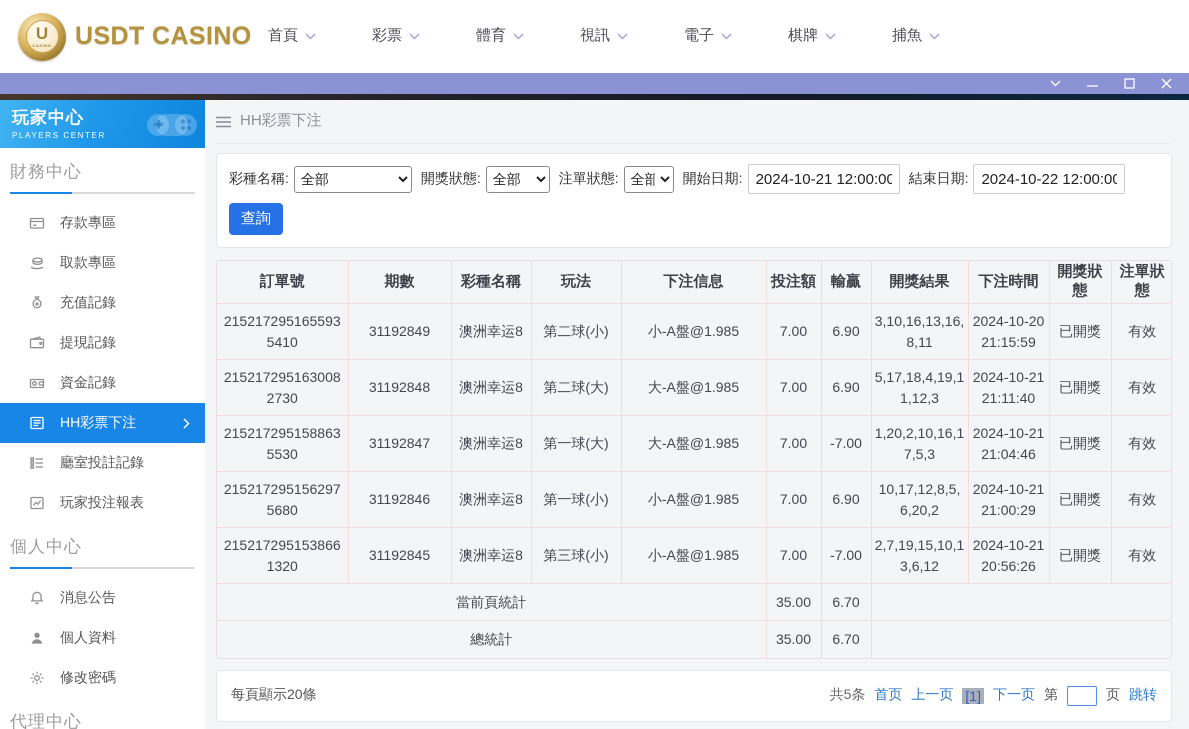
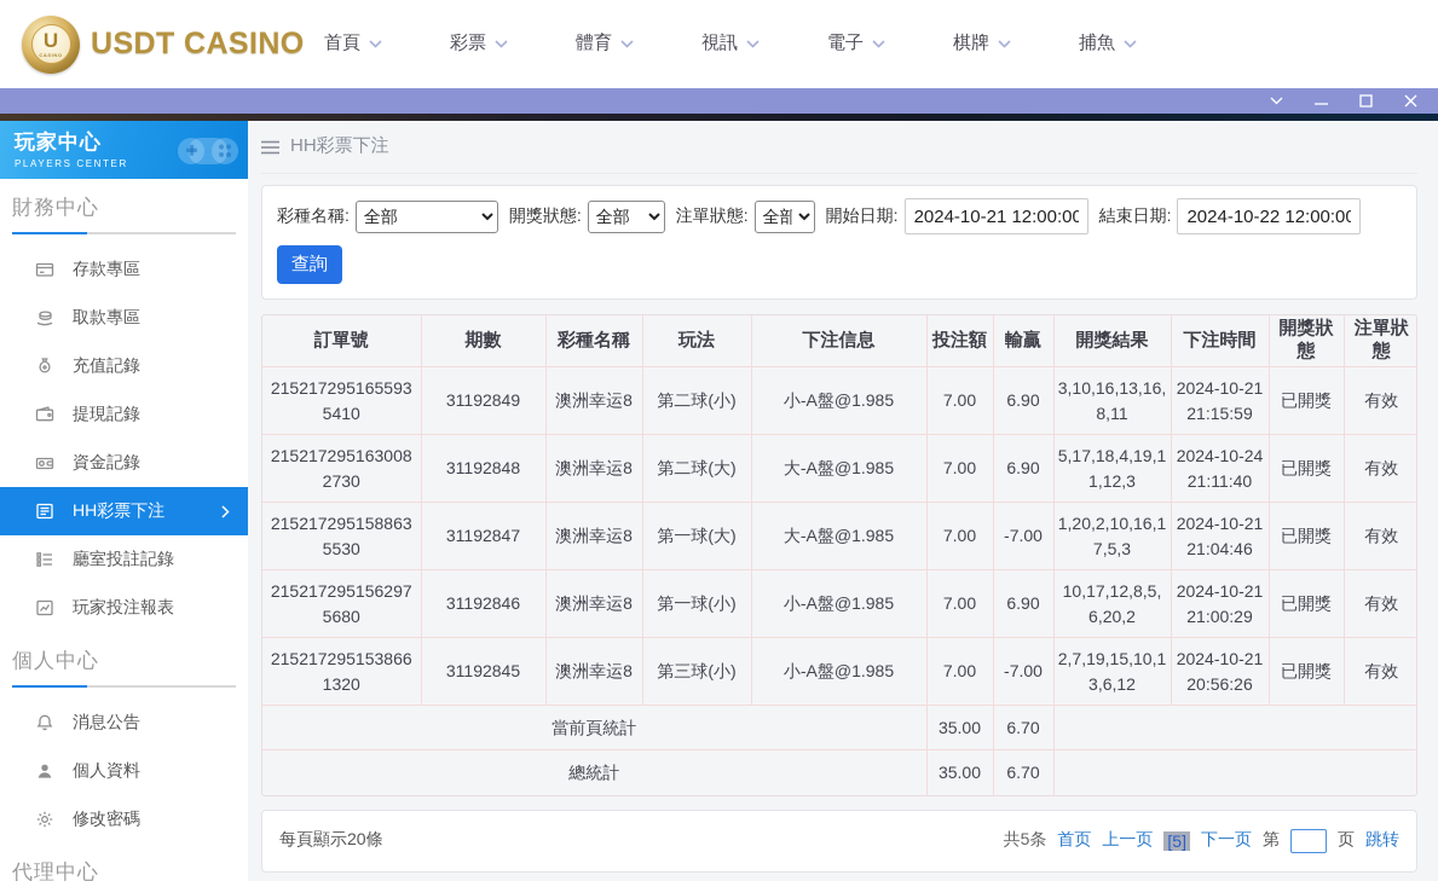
  U
  USDT CASINO
  首頁
  彩票
  體育
  視訊
  電子
  棋牌
  捕魚
  玩家中心
  PLAYERS CENTER
  財務中心
  存款專區
  取款專區
  充值記錄
  提現記錄
  資金記錄
  HH彩票下注
  廳室投註記錄
  玩家投注報表
  個人中心
  消息公告
  個人資料
  修改密碼
  代理中心
  HH彩票下注
  彩種名稱:
  全部
  開獎狀態:
  全部
  注單狀態:
  全部
  開始日期:
  2024-10-21 12:00:00
  結束日期:
  2024-10-22 12:00:00
  查詢
  訂單號	期數	彩種名稱	玩法	下注信息	投注額	輸贏	開獎結果	下注時間	開獎狀態	注單狀態
- 2152172951655935410	31192849	澳洲幸运8	第二球(小)	小-A盤@1.985	7.00	6.90	3,10,16,13,16,8,11	2024-10-20 21:15:59	已開獎	有效
+ 2152172951655935410	31192849	澳洲幸运8	第二球(小)	小-A盤@1.985	7.00	6.90	3,10,16,13,16,8,11	2024-10-21 21:15:59	已開獎	有效
- 2152172951630082730	31192848	澳洲幸运8	第二球(大)	大-A盤@1.985	7.00	6.90	5,17,18,4,19,11,12,3	2024-10-21 21:11:40	已開獎	有效
+ 2152172951630082730	31192848	澳洲幸运8	第二球(大)	大-A盤@1.985	7.00	6.90	5,17,18,4,19,11,12,3	2024-10-24 21:11:40	已開獎	有效
  2152172951588635530	31192847	澳洲幸运8	第一球(大)	大-A盤@1.985	7.00	-7.00	1,20,2,10,16,17,5,3	2024-10-21 21:04:46	已開獎	有效
  2152172951562975680	31192846	澳洲幸运8	第一球(小)	小-A盤@1.985	7.00	6.90	10,17,12,8,5,6,20,2	2024-10-21 21:00:29	已開獎	有效
  2152172951538661320	31192845	澳洲幸运8	第三球(小)	小-A盤@1.985	7.00	-7.00	2,7,19,15,10,13,6,12	2024-10-21 20:56:26	已開獎	有效
  當前頁統計	35.00	6.70
  總統計	35.00	6.70
  每頁顯示20條
  共5条
  首页
  上一页
- [1]
+ [5]
  下一页
  第
  页
  跳转
